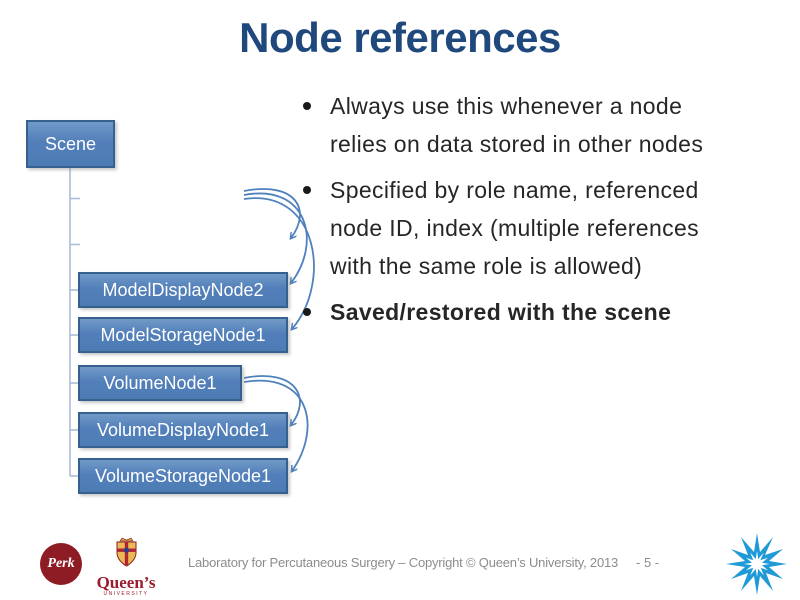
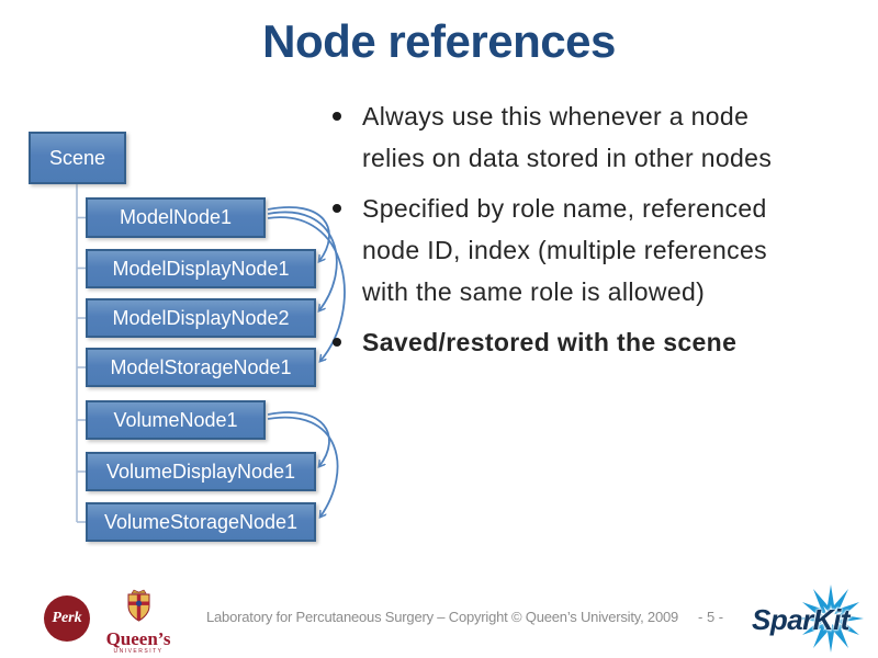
  Node references
  Scene
+ ModelNode1
+ ModelDisplayNode1
  ModelDisplayNode2
  ModelStorageNode1
  VolumeNode1
  VolumeDisplayNode1
  VolumeStorageNode1
  Always use this whenever a node
  relies on data stored in other nodes
  Specified by role name, referenced
  node ID, index (multiple references
  with the same role is allowed)
  Saved/restored with the scene
  Perk
  Queen’s
- Laboratory for Percutaneous Surgery – Copyright © Queen’s University, 2013
+ Laboratory for Percutaneous Surgery – Copyright © Queen’s University, 2009
  - 5 -
+ SparKit
